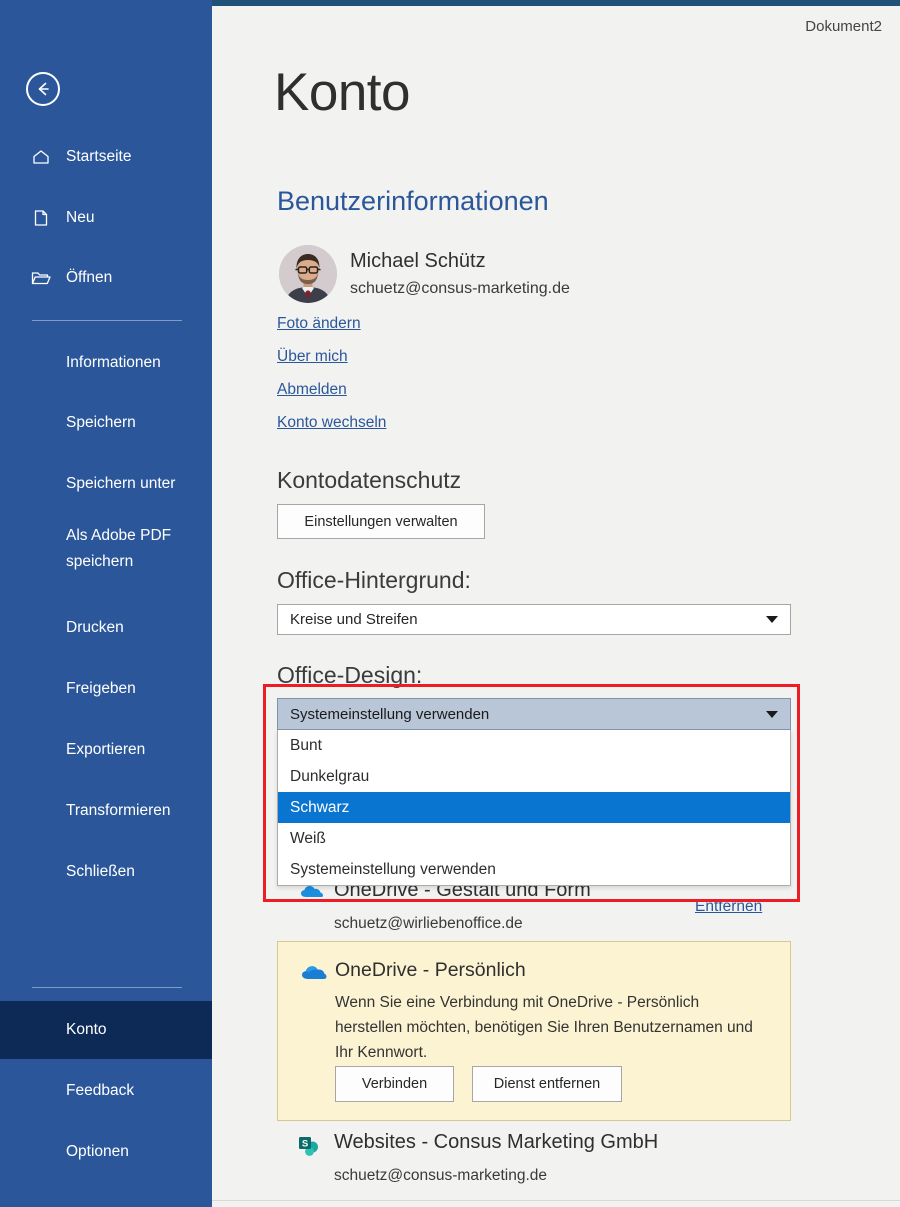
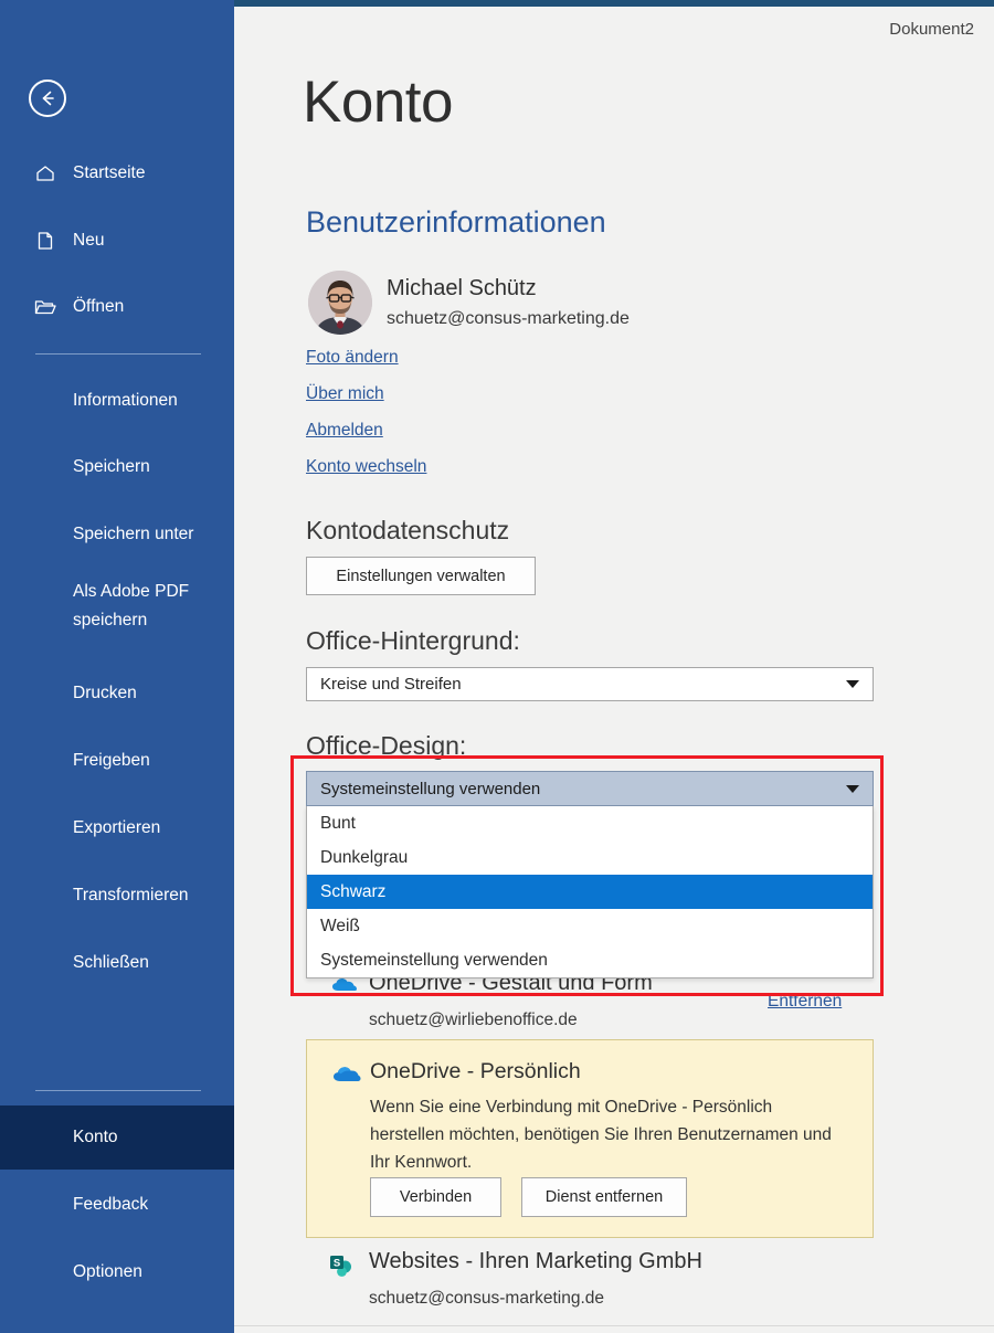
  Startseite
  Neu
  Öffnen
  Informationen
  Speichern
  Speichern unter
  Als Adobe PDF
  speichern
  Drucken
  Freigeben
  Exportieren
  Transformieren
  Schließen
  Konto
  Feedback
  Optionen
  Dokument2
  Konto
  Benutzerinformationen
  Michael Schütz
  schuetz@consus-marketing.de
  Foto ändern
  Über mich
  Abmelden
  Konto wechseln
  Kontodatenschutz
  Einstellungen verwalten
  Office-Hintergrund:
  Kreise und Streifen
  Office-Design:
  OneDrive - Gestalt und Form
  Entfernen
  schuetz@wirliebenoffice.de
  OneDrive - Persönlich
  Wenn Sie eine Verbindung mit OneDrive - Persönlich herstellen möchten, benötigen Sie Ihren Benutzernamen und Ihr Kennwort.
  Verbinden
  Dienst entfernen
  S
- Websites - Consus Marketing GmbH
+ Websites - Ihren Marketing GmbH
  schuetz@consus-marketing.de
  Systemeinstellung verwenden
  Bunt
  Dunkelgrau
  Schwarz
  Weiß
  Systemeinstellung verwenden
